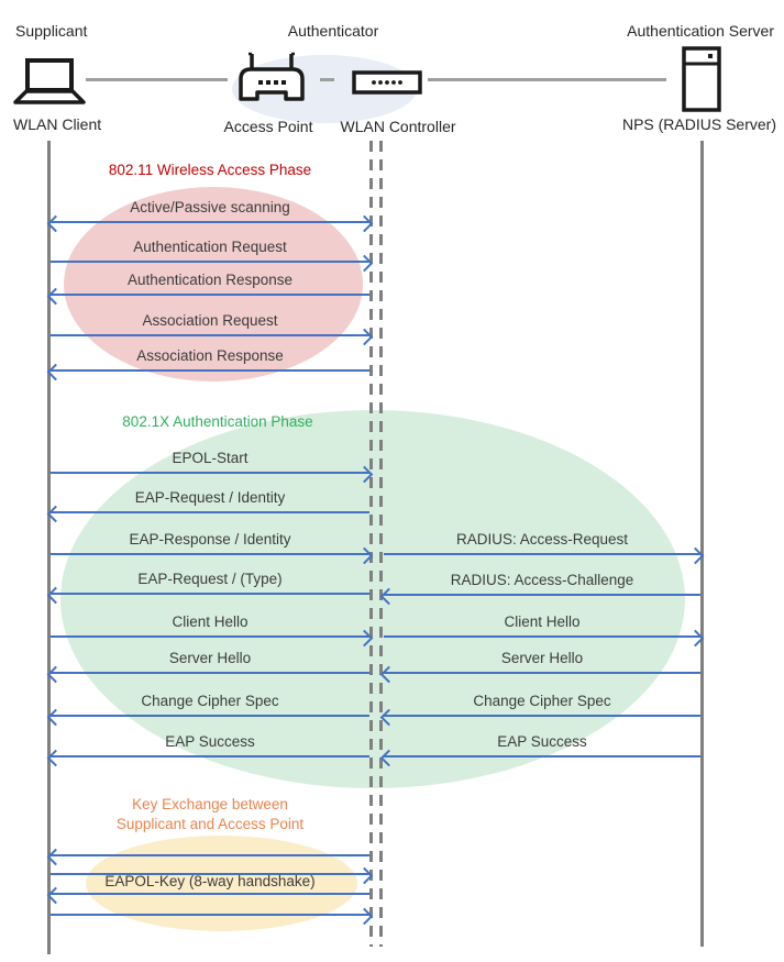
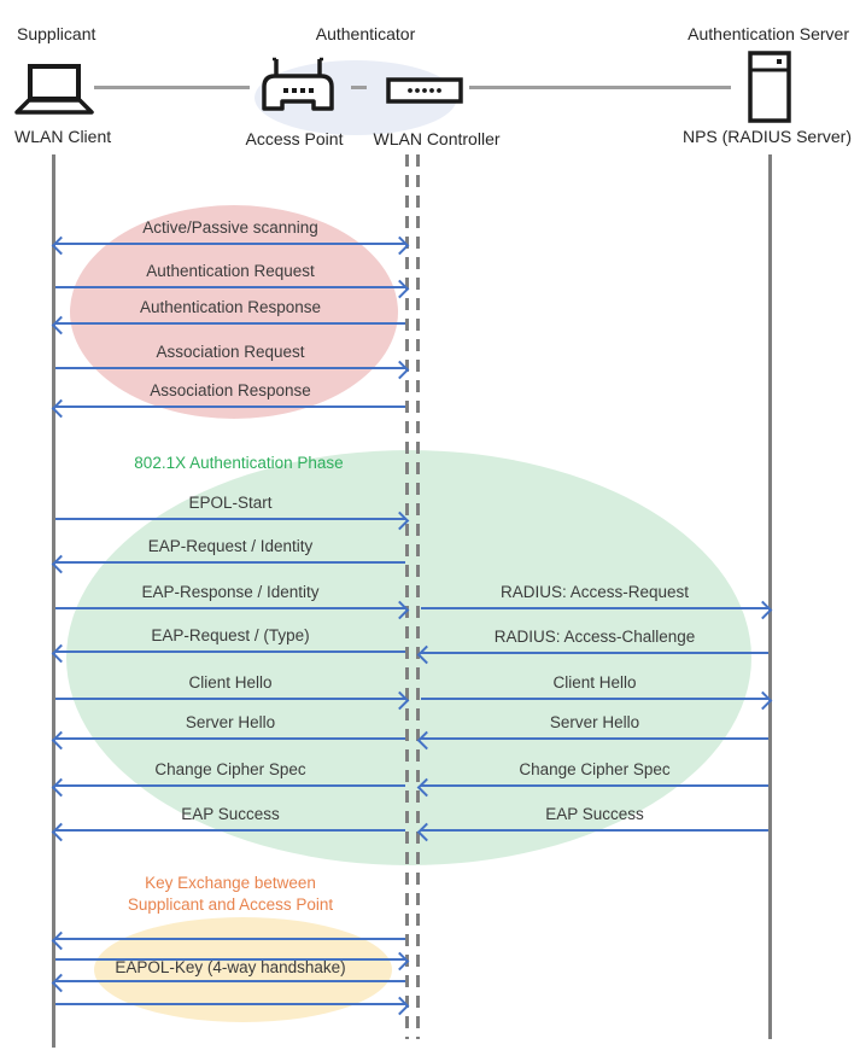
  Supplicant
  Authenticator
  Authentication Server
  WLAN Client
  Access Point
  WLAN Controller
  NPS (RADIUS Server)
- 802.11 Wireless Access Phase
  802.1X Authentication Phase
  Key Exchange between
  Supplicant and Access Point
  Active/Passive scanning
  Authentication Request
  Authentication Response
  Association Request
  Association Response
  EPOL-Start
  EAP-Request / Identity
  EAP-Response / Identity
  EAP-Request / (Type)
  Client Hello
  Server Hello
  Change Cipher Spec
  EAP Success
- EAPOL-Key (8-way handshake)
+ EAPOL-Key (4-way handshake)
  RADIUS: Access-Request
  RADIUS: Access-Challenge
  Client Hello
  Server Hello
  Change Cipher Spec
  EAP Success
